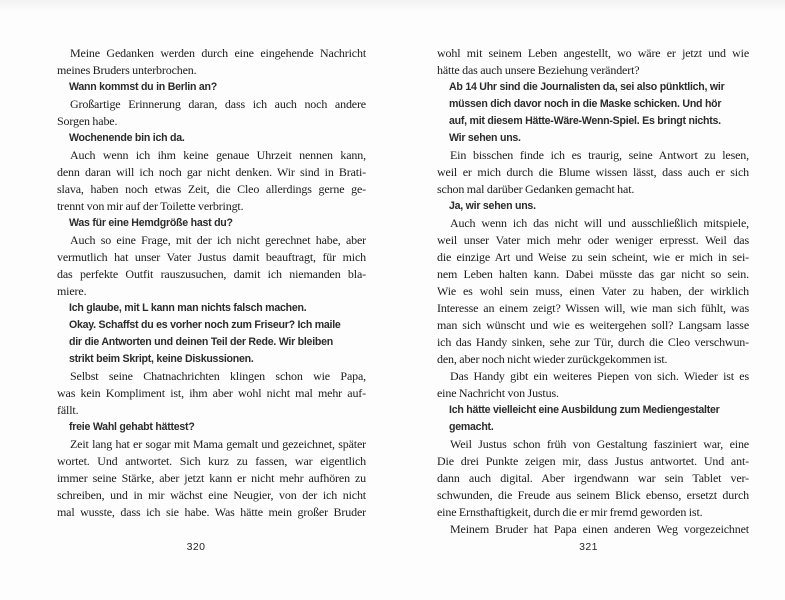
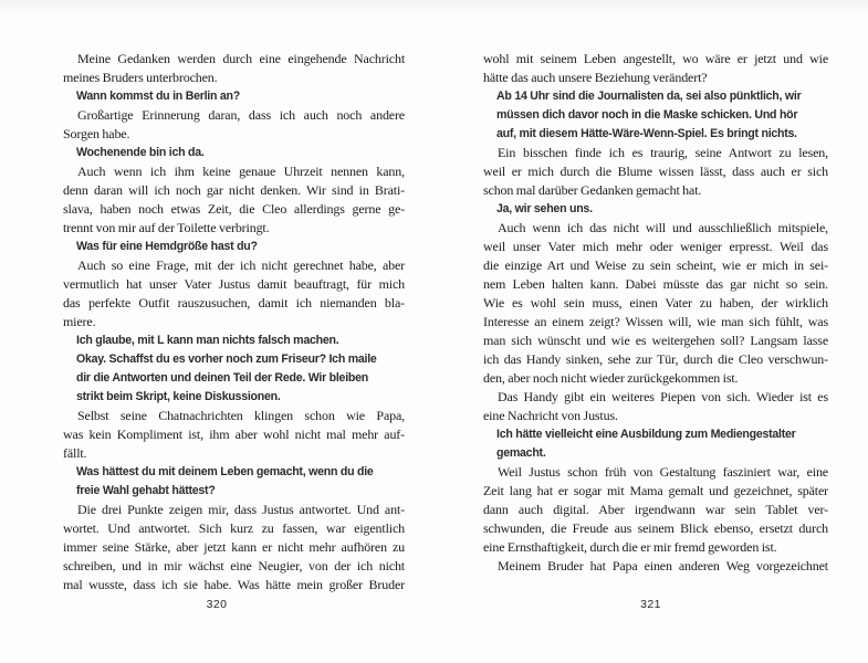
  Meine Gedanken werden durch eine eingehende Nachricht
  meines Bruders unterbrochen.
  Wann kommst du in Berlin an?
  Großartige Erinnerung daran, dass ich auch noch andere
  Sorgen habe.
  Wochenende bin ich da.
  Auch wenn ich ihm keine genaue Uhrzeit nennen kann,
  denn daran will ich noch gar nicht denken. Wir sind in Brati-
  slava, haben noch etwas Zeit, die Cleo allerdings gerne ge-
  trennt von mir auf der Toilette verbringt.
  Was für eine Hemdgröße hast du?
  Auch so eine Frage, mit der ich nicht gerechnet habe, aber
  vermutlich hat unser Vater Justus damit beauftragt, für mich
  das perfekte Outfit rauszusuchen, damit ich niemanden bla-
  miere.
  Ich glaube, mit L kann man nichts falsch machen.
  Okay. Schaffst du es vorher noch zum Friseur? Ich maile
  dir die Antworten und deinen Teil der Rede. Wir bleiben
  strikt beim Skript, keine Diskussionen.
  Selbst seine Chatnachrichten klingen schon wie Papa,
  was kein Kompliment ist, ihm aber wohl nicht mal mehr auf-
  fällt.
+ Was hättest du mit deinem Leben gemacht, wenn du die
  freie Wahl gehabt hättest?
- Zeit lang hat er sogar mit Mama gemalt und gezeichnet, später
+ Die drei Punkte zeigen mir, dass Justus antwortet. Und ant-
  wortet. Und antwortet. Sich kurz zu fassen, war eigentlich
  immer seine Stärke, aber jetzt kann er nicht mehr aufhören zu
  schreiben, und in mir wächst eine Neugier, von der ich nicht
  mal wusste, dass ich sie habe. Was hätte mein großer Bruder
  320
  wohl mit seinem Leben angestellt, wo wäre er jetzt und wie
  hätte das auch unsere Beziehung verändert?
  Ab 14 Uhr sind die Journalisten da, sei also pünktlich, wir
  müssen dich davor noch in die Maske schicken. Und hör
  auf, mit diesem Hätte-Wäre-Wenn-Spiel. Es bringt nichts.
- Wir sehen uns.
  Ein bisschen finde ich es traurig, seine Antwort zu lesen,
  weil er mich durch die Blume wissen lässt, dass auch er sich
  schon mal darüber Gedanken gemacht hat.
  Ja, wir sehen uns.
  Auch wenn ich das nicht will und ausschließlich mitspiele,
  weil unser Vater mich mehr oder weniger erpresst. Weil das
  die einzige Art und Weise zu sein scheint, wie er mich in sei-
  nem Leben halten kann. Dabei müsste das gar nicht so sein.
  Wie es wohl sein muss, einen Vater zu haben, der wirklich
  Interesse an einem zeigt? Wissen will, wie man sich fühlt, was
  man sich wünscht und wie es weitergehen soll? Langsam lasse
  ich das Handy sinken, sehe zur Tür, durch die Cleo verschwun-
  den, aber noch nicht wieder zurückgekommen ist.
  Das Handy gibt ein weiteres Piepen von sich. Wieder ist es
  eine Nachricht von Justus.
  Ich hätte vielleicht eine Ausbildung zum Mediengestalter
  gemacht.
  Weil Justus schon früh von Gestaltung fasziniert war, eine
- Die drei Punkte zeigen mir, dass Justus antwortet. Und ant-
+ Zeit lang hat er sogar mit Mama gemalt und gezeichnet, später
  dann auch digital. Aber irgendwann war sein Tablet ver-
  schwunden, die Freude aus seinem Blick ebenso, ersetzt durch
  eine Ernsthaftigkeit, durch die er mir fremd geworden ist.
  Meinem Bruder hat Papa einen anderen Weg vorgezeichnet
  321
